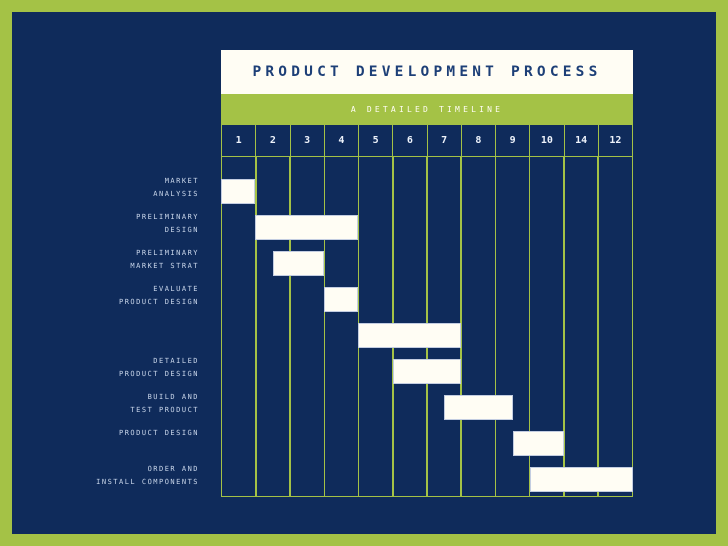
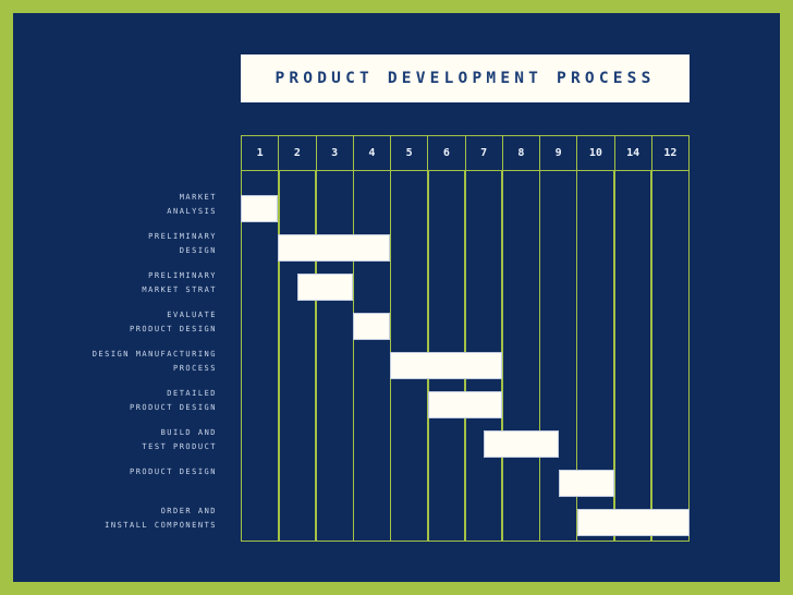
  PRODUCT DEVELOPMENT PROCESS
- A DETAILED TIMELINE
  1
  2
  3
  4
  5
  6
  7
  8
  9
  10
  14
  12
  MARKET
  ANALYSIS
  PRELIMINARY
  DESIGN
  PRELIMINARY
  MARKET STRAT
  EVALUATE
  PRODUCT DESIGN
+ DESIGN MANUFACTURING
+ PROCESS
  DETAILED
  PRODUCT DESIGN
  BUILD AND
  TEST PRODUCT
  PRODUCT DESIGN
  ORDER AND
  INSTALL COMPONENTS
